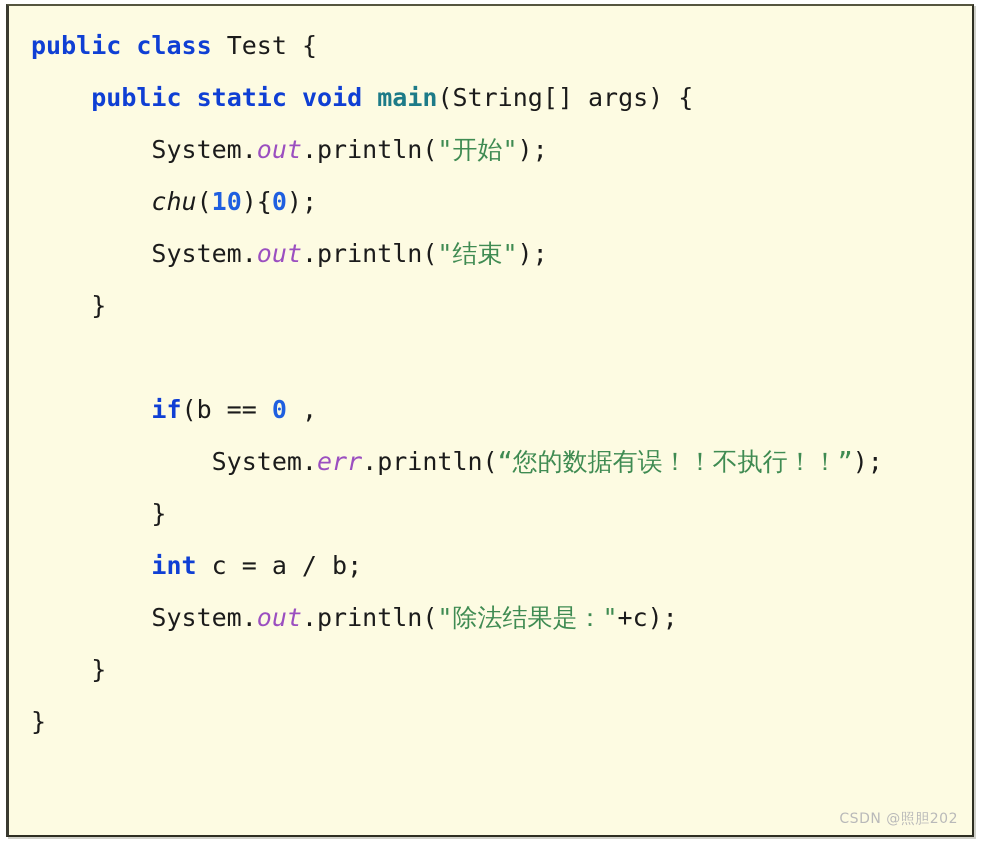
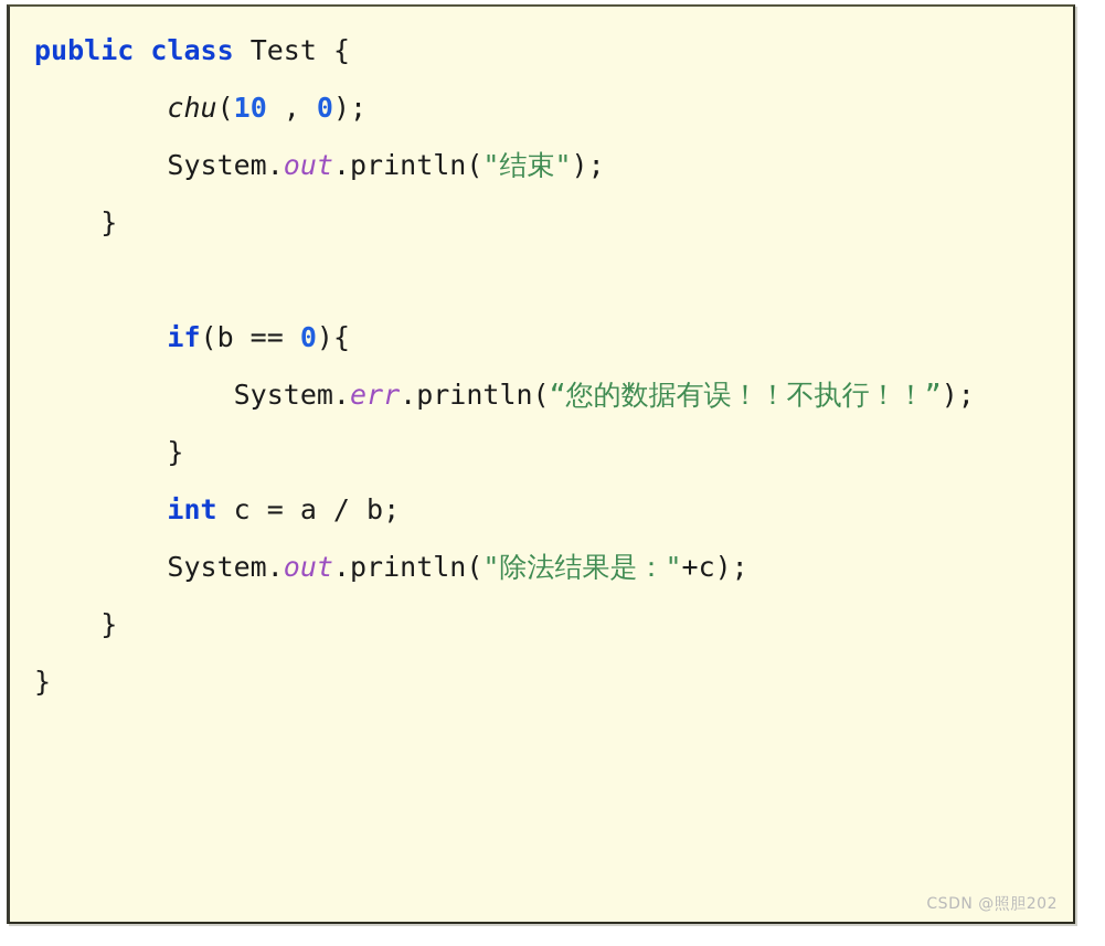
  public class Test {
- public static void main(String[] args) {
- System.out.println("开始");
- chu(10){0);
+ chu(10 , 0);
  System.out.println("结束");
  }
- if(b == 0 ,
+ if(b == 0){
  System.err.println(“您的数据有误！！不执行！！”);
  }
  int c = a / b;
  System.out.println("除法结果是："+c);
  }
  }
  CSDN @照胆202
